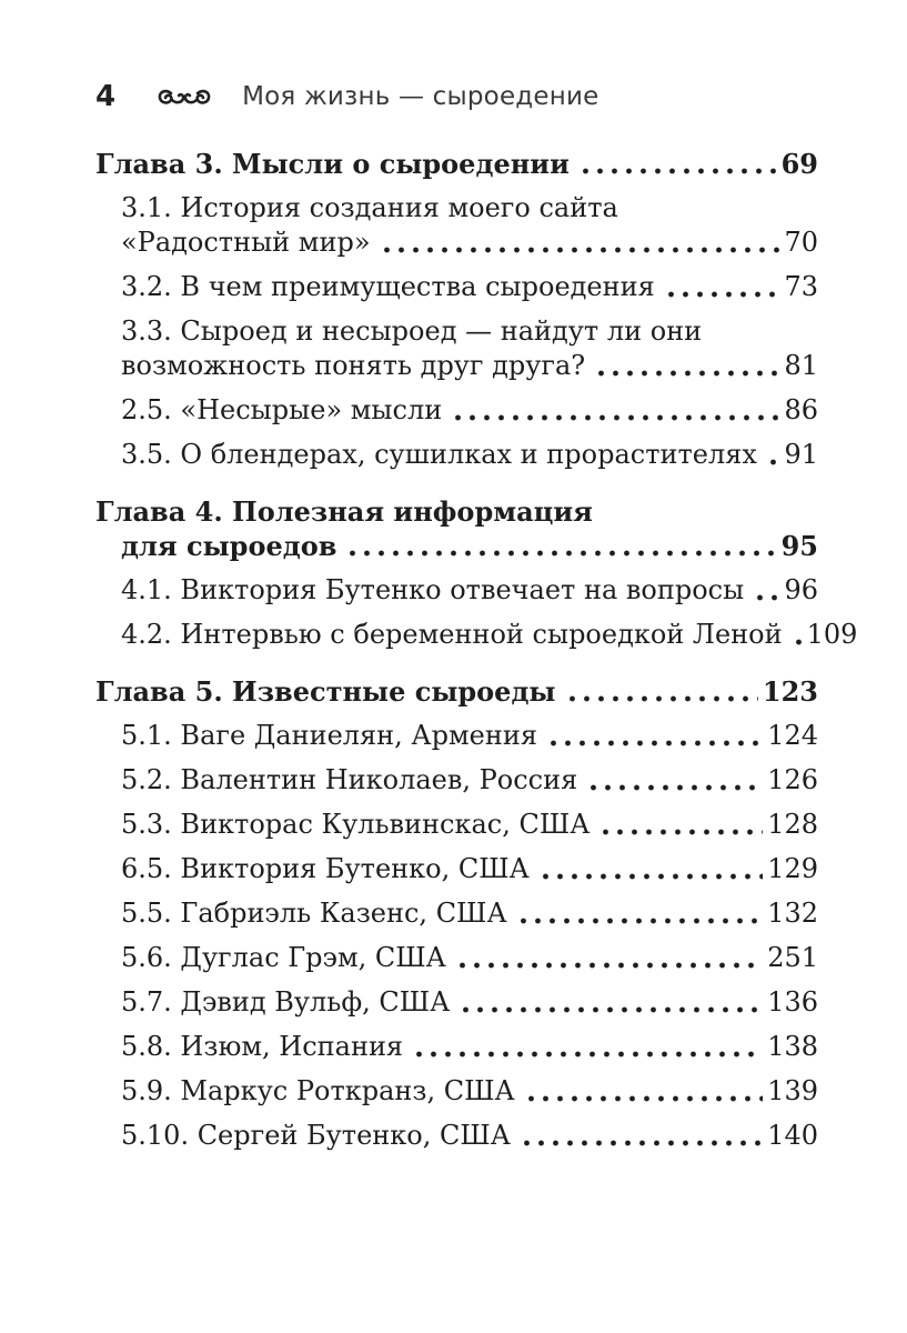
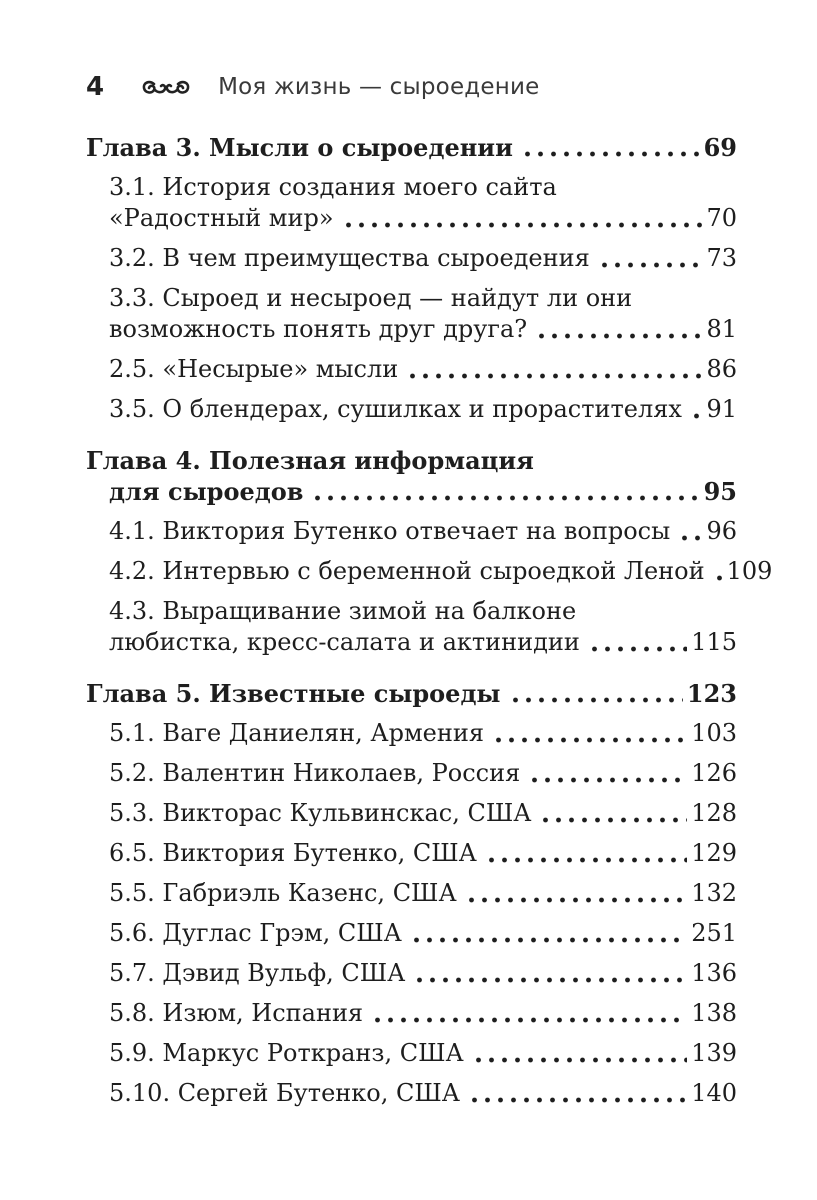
  4
  Моя жизнь — сыроедение
  Глава 3. Мысли о сыроедении
  69
  3.1. История создания моего сайта
  «Радостный мир»
  70
  3.2. В чем преимущества сыроедения
  73
  3.3. Сыроед и несыроед — найдут ли они
  возможность понять друг друга?
  81
  2.5. «Несырые» мысли
  86
  3.5. О блендерах, сушилках и прорастителях
  91
  Глава 4. Полезная информация
  для сыроедов
  95
  4.1. Виктория Бутенко отвечает на вопросы
  96
  4.2. Интервью с беременной сыроедкой Леной
  109
+ 4.3. Выращивание зимой на балконе
+ любистка, кресс-салата и актинидии
+ 115
  Глава 5. Известные сыроеды
  123
  5.1. Ваге Даниелян, Армения
- 124
+ 103
  5.2. Валентин Николаев, Россия
  126
  5.3. Викторас Кульвинскас, США
  128
  6.5. Виктория Бутенко, США
  129
  5.5. Габриэль Казенс, США
  132
  5.6. Дуглас Грэм, США
  251
  5.7. Дэвид Вульф, США
  136
  5.8. Изюм, Испания
  138
  5.9. Маркус Роткранз, США
  139
  5.10. Сергей Бутенко, США
  140
